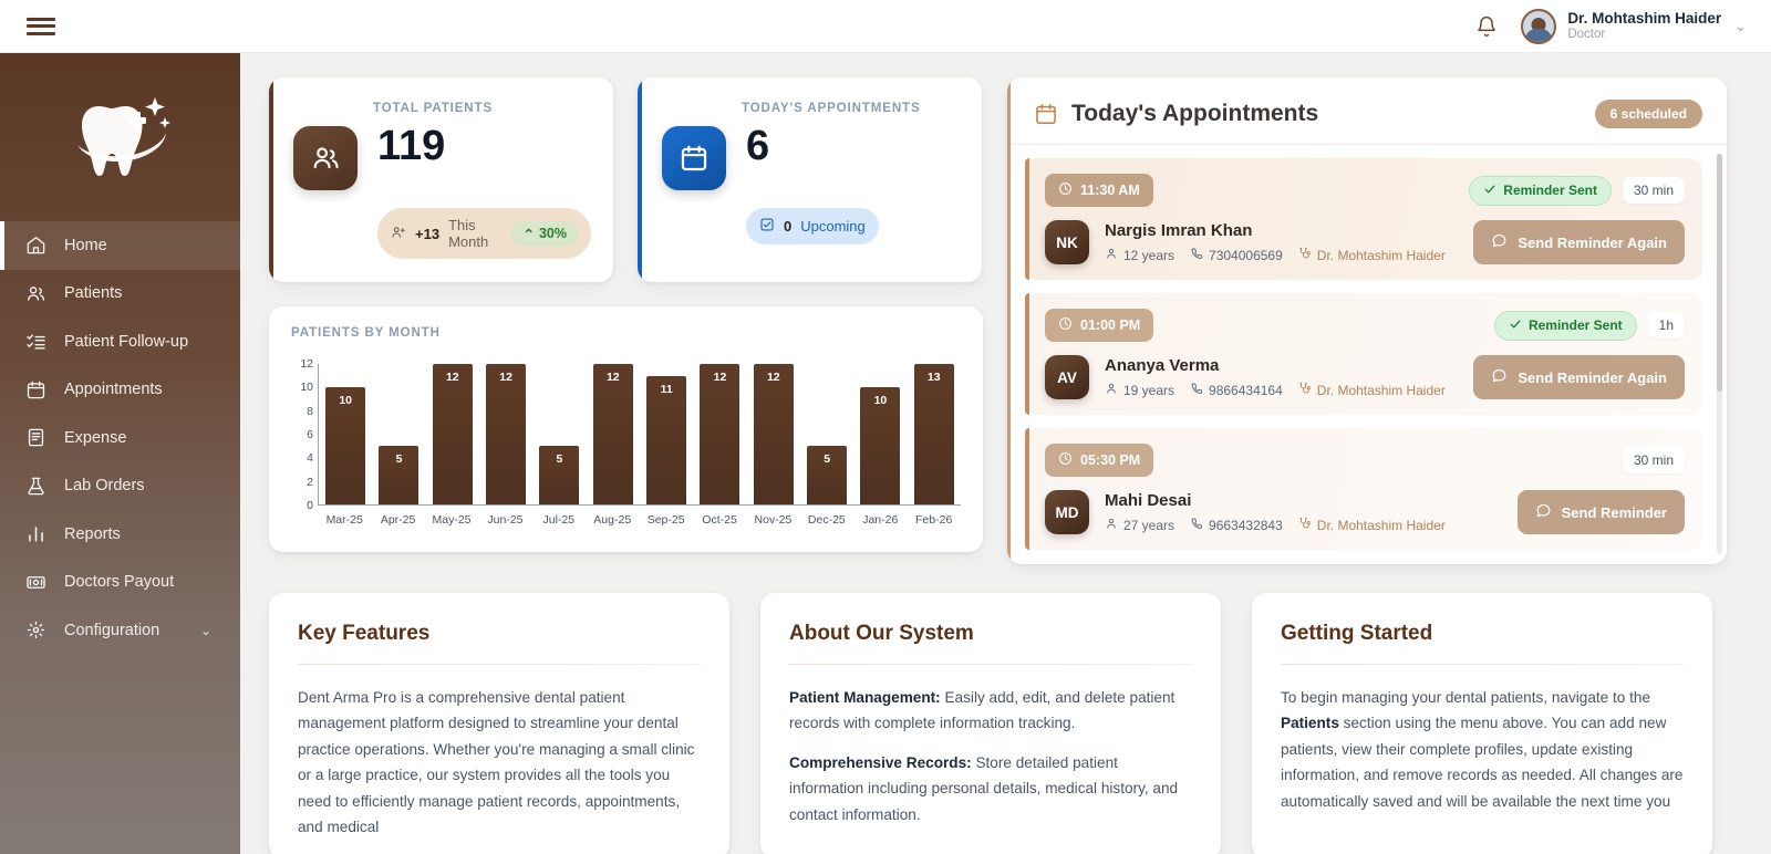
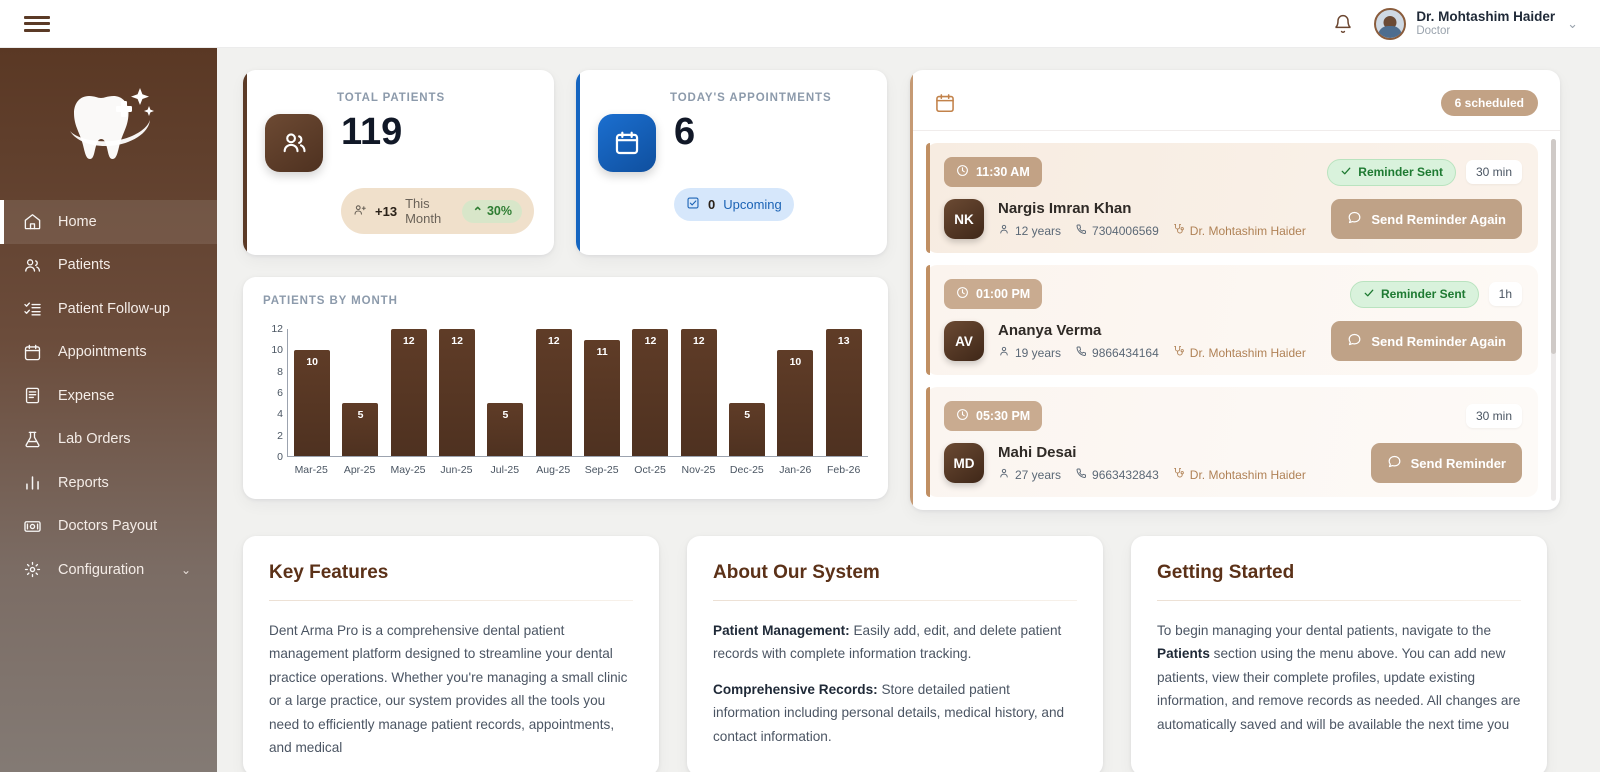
  Dr. Mohtashim Haider
  Doctor
  ⌄
  Home
  Patients
  Patient Follow-up
  Appointments
  Expense
  Lab Orders
  Reports
  Doctors Payout
  Configuration
  ⌄
  TOTAL PATIENTS
  119
  +13
  This Month
  ⌃
  30%
  TODAY'S APPOINTMENTS
  6
  0
  Upcoming
  PATIENTS BY MONTH
  12
  10
  8
  6
  4
  2
  0
  10
  5
  12
  12
  5
  12
  11
  12
  12
  5
  10
  13
  Mar-25
  Apr-25
  May-25
  Jun-25
  Jul-25
  Aug-25
  Sep-25
  Oct-25
  Nov-25
  Dec-25
  Jan-26
  Feb-26
- Today's Appointments
  6 scheduled
  11:30 AM
  Reminder Sent
  30 min
  NK
  Nargis Imran Khan
  12 years
  7304006569
  Dr. Mohtashim Haider
  Send Reminder Again
  01:00 PM
  Reminder Sent
  1h
  AV
  Ananya Verma
  19 years
  9866434164
  Dr. Mohtashim Haider
  Send Reminder Again
  05:30 PM
  30 min
  MD
  Mahi Desai
  27 years
  9663432843
  Dr. Mohtashim Haider
  Send Reminder
  Key Features
  Dent Arma Pro is a comprehensive dental patient management platform designed to streamline your dental practice operations. Whether you're managing a small clinic or a large practice, our system provides all the tools you need to efficiently manage patient records, appointments, and medical
  About Our System
  Patient Management: Easily add, edit, and delete patient records with complete information tracking.
  Comprehensive Records: Store detailed patient information including personal details, medical history, and contact information.
  Getting Started
  To begin managing your dental patients, navigate to the Patients section using the menu above. You can add new patients, view their complete profiles, update existing information, and remove records as needed. All changes are automatically saved and will be available the next time you
